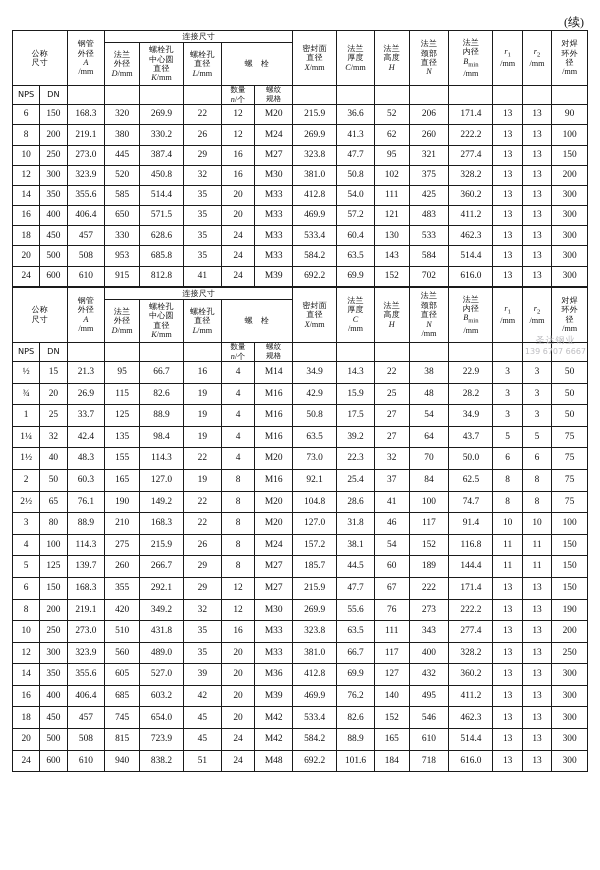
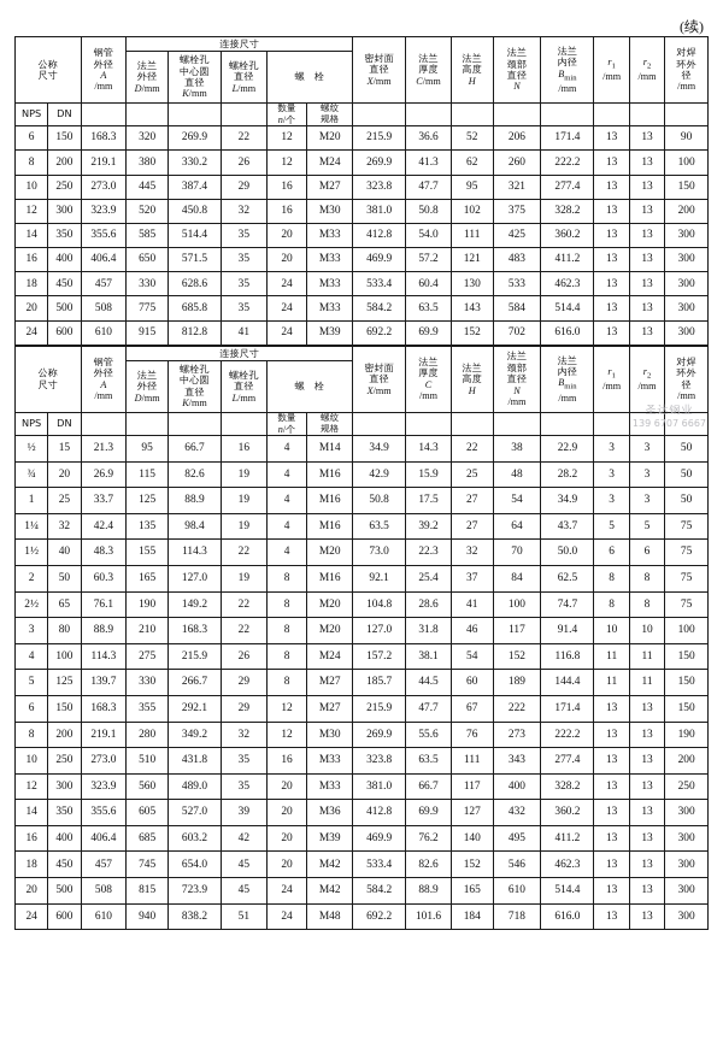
  (续)
  圣达钢业
  139 6707 6667
  公称尺寸	钢管外径A/mm	连接尺寸	密封面直径X/mm	法兰厚度C/mm	法兰高度H	法兰颈部直径N	法兰内径B/mm	r/mm	r/mm	对焊环外径/mm
  法兰外径D/mm	螺栓孔中心圆直径K/mm	螺栓孔直径L/mm	螺 栓
  NPS	DN					数量n/个	螺纹规格
  6	150	168.3	320	269.9	22	12	M20	215.9	36.6	52	206	171.4	13	13	90
  8	200	219.1	380	330.2	26	12	M24	269.9	41.3	62	260	222.2	13	13	100
  10	250	273.0	445	387.4	29	16	M27	323.8	47.7	95	321	277.4	13	13	150
  12	300	323.9	520	450.8	32	16	M30	381.0	50.8	102	375	328.2	13	13	200
  14	350	355.6	585	514.4	35	20	M33	412.8	54.0	111	425	360.2	13	13	300
  16	400	406.4	650	571.5	35	20	M33	469.9	57.2	121	483	411.2	13	13	300
  18	450	457	330	628.6	35	24	M33	533.4	60.4	130	533	462.3	13	13	300
- 20	500	508	953	685.8	35	24	M33	584.2	63.5	143	584	514.4	13	13	300
+ 20	500	508	775	685.8	35	24	M33	584.2	63.5	143	584	514.4	13	13	300
  24	600	610	915	812.8	41	24	M39	692.2	69.9	152	702	616.0	13	13	300
  公称尺寸	钢管外径A/mm	连接尺寸	密封面直径X/mm	法兰厚度C/mm	法兰高度H	法兰颈部直径N/mm	法兰内径B/mm	r/mm	r/mm	对焊环外径/mm
  法兰外径D/mm	螺栓孔中心圆直径K/mm	螺栓孔直径L/mm	螺 栓
  NPS	DN					数量n/个	螺纹规格
  ½	15	21.3	95	66.7	16	4	M14	34.9	14.3	22	38	22.9	3	3	50
  ¾	20	26.9	115	82.6	19	4	M16	42.9	15.9	25	48	28.2	3	3	50
  1	25	33.7	125	88.9	19	4	M16	50.8	17.5	27	54	34.9	3	3	50
  1¼	32	42.4	135	98.4	19	4	M16	63.5	39.2	27	64	43.7	5	5	75
  1½	40	48.3	155	114.3	22	4	M20	73.0	22.3	32	70	50.0	6	6	75
  2	50	60.3	165	127.0	19	8	M16	92.1	25.4	37	84	62.5	8	8	75
  2½	65	76.1	190	149.2	22	8	M20	104.8	28.6	41	100	74.7	8	8	75
  3	80	88.9	210	168.3	22	8	M20	127.0	31.8	46	117	91.4	10	10	100
  4	100	114.3	275	215.9	26	8	M24	157.2	38.1	54	152	116.8	11	11	150
- 5	125	139.7	260	266.7	29	8	M27	185.7	44.5	60	189	144.4	11	11	150
+ 5	125	139.7	330	266.7	29	8	M27	185.7	44.5	60	189	144.4	11	11	150
  6	150	168.3	355	292.1	29	12	M27	215.9	47.7	67	222	171.4	13	13	150
- 8	200	219.1	420	349.2	32	12	M30	269.9	55.6	76	273	222.2	13	13	190
+ 8	200	219.1	280	349.2	32	12	M30	269.9	55.6	76	273	222.2	13	13	190
  10	250	273.0	510	431.8	35	16	M33	323.8	63.5	111	343	277.4	13	13	200
  12	300	323.9	560	489.0	35	20	M33	381.0	66.7	117	400	328.2	13	13	250
  14	350	355.6	605	527.0	39	20	M36	412.8	69.9	127	432	360.2	13	13	300
  16	400	406.4	685	603.2	42	20	M39	469.9	76.2	140	495	411.2	13	13	300
  18	450	457	745	654.0	45	20	M42	533.4	82.6	152	546	462.3	13	13	300
  20	500	508	815	723.9	45	24	M42	584.2	88.9	165	610	514.4	13	13	300
  24	600	610	940	838.2	51	24	M48	692.2	101.6	184	718	616.0	13	13	300
